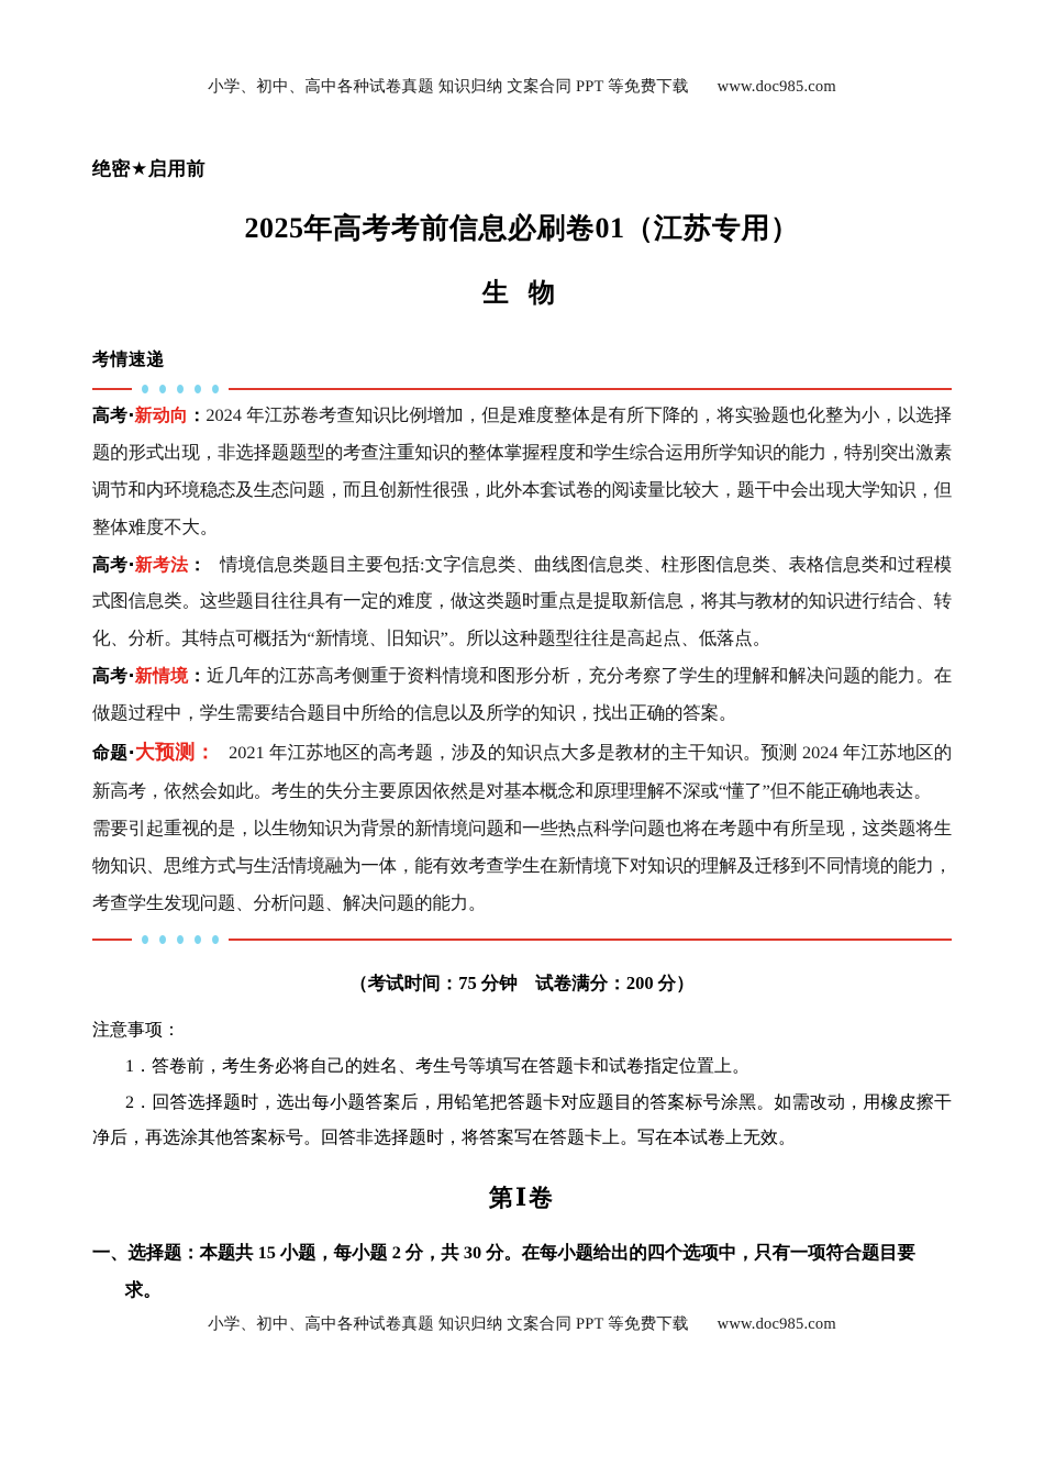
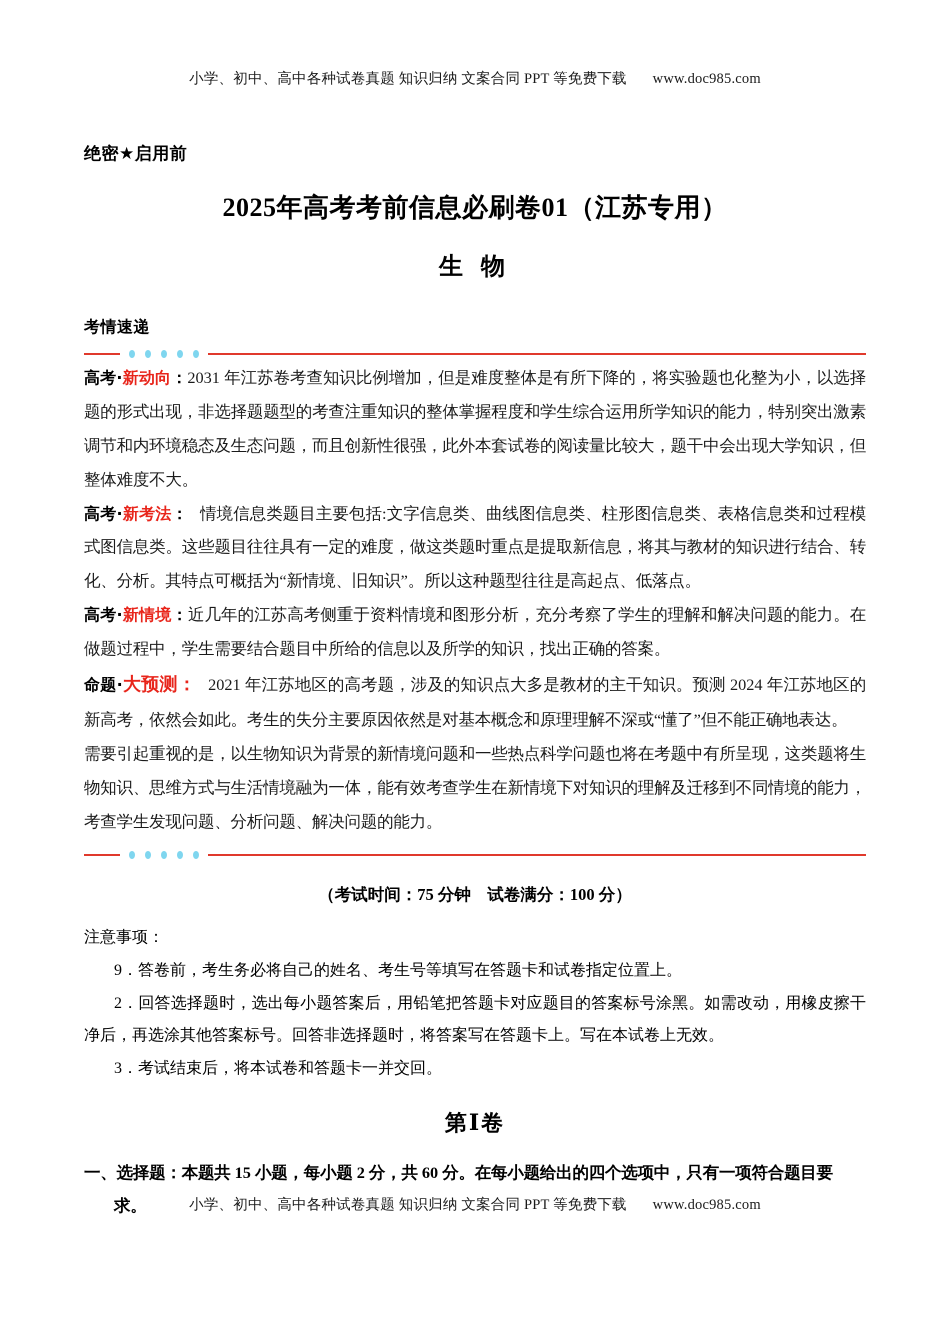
  小学、初中、高中各种试卷真题 知识归纳 文案合同 PPT 等免费下载 www.doc985.com
  绝密★启用前
  2025年高考考前信息必刷卷01（江苏专用）
  生 物
  考情速递
- 高考·新动向：2024 年江苏卷考查知识比例增加，但是难度整体是有所下降的，将实验题也化整为小，以选择题的形式出现，非选择题题型的考查注重知识的整体掌握程度和学生综合运用所学知识的能力，特别突出激素调节和内环境稳态及生态问题，而且创新性很强，此外本套试卷的阅读量比较大，题干中会出现大学知识，但整体难度不大。
+ 高考·新动向：2031 年江苏卷考查知识比例增加，但是难度整体是有所下降的，将实验题也化整为小，以选择题的形式出现，非选择题题型的考查注重知识的整体掌握程度和学生综合运用所学知识的能力，特别突出激素调节和内环境稳态及生态问题，而且创新性很强，此外本套试卷的阅读量比较大，题干中会出现大学知识，但整体难度不大。
  高考·新考法： 情境信息类题目主要包括:文字信息类、曲线图信息类、柱形图信息类、表格信息类和过程模式图信息类。这些题目往往具有一定的难度，做这类题时重点是提取新信息，将其与教材的知识进行结合、转化、分析。其特点可概括为“新情境、旧知识”。所以这种题型往往是高起点、低落点。
  高考·新情境：近几年的江苏高考侧重于资料情境和图形分析，充分考察了学生的理解和解决问题的能力。在做题过程中，学生需要结合题目中所给的信息以及所学的知识，找出正确的答案。
  命题·大预测： 2021 年江苏地区的高考题，涉及的知识点大多是教材的主干知识。预测 2024 年江苏地区的新高考，依然会如此。考生的失分主要原因依然是对基本概念和原理理解不深或“懂了”但不能正确地表达。
  需要引起重视的是，以生物知识为背景的新情境问题和一些热点科学问题也将在考题中有所呈现，这类题将生物知识、思维方式与生活情境融为一体，能有效考查学生在新情境下对知识的理解及迁移到不同情境的能力，考查学生发现问题、分析问题、解决问题的能力。
- （考试时间：75 分钟 试卷满分：200 分）
+ （考试时间：75 分钟 试卷满分：100 分）
  注意事项：
- 1．答卷前，考生务必将自己的姓名、考生号等填写在答题卡和试卷指定位置上。
+ 9．答卷前，考生务必将自己的姓名、考生号等填写在答题卡和试卷指定位置上。
  2．回答选择题时，选出每小题答案后，用铅笔把答题卡对应题目的答案标号涂黑。如需改动，用橡皮擦干净后，再选涂其他答案标号。回答非选择题时，将答案写在答题卡上。写在本试卷上无效。
+ 3．考试结束后，将本试卷和答题卡一并交回。
  第Ⅰ卷
- 一、选择题：本题共 15 小题，每小题 2 分，共 30 分。在每小题给出的四个选项中，只有一项符合题目要
+ 一、选择题：本题共 15 小题，每小题 2 分，共 60 分。在每小题给出的四个选项中，只有一项符合题目要
  求。
  小学、初中、高中各种试卷真题 知识归纳 文案合同 PPT 等免费下载 www.doc985.com
